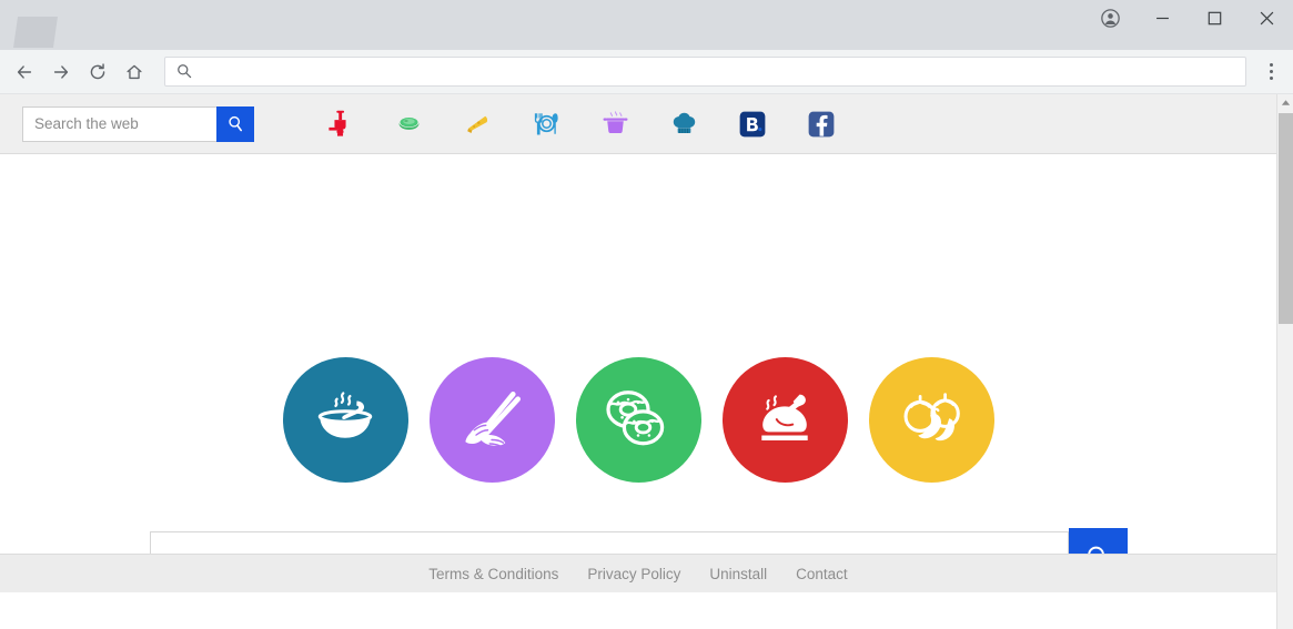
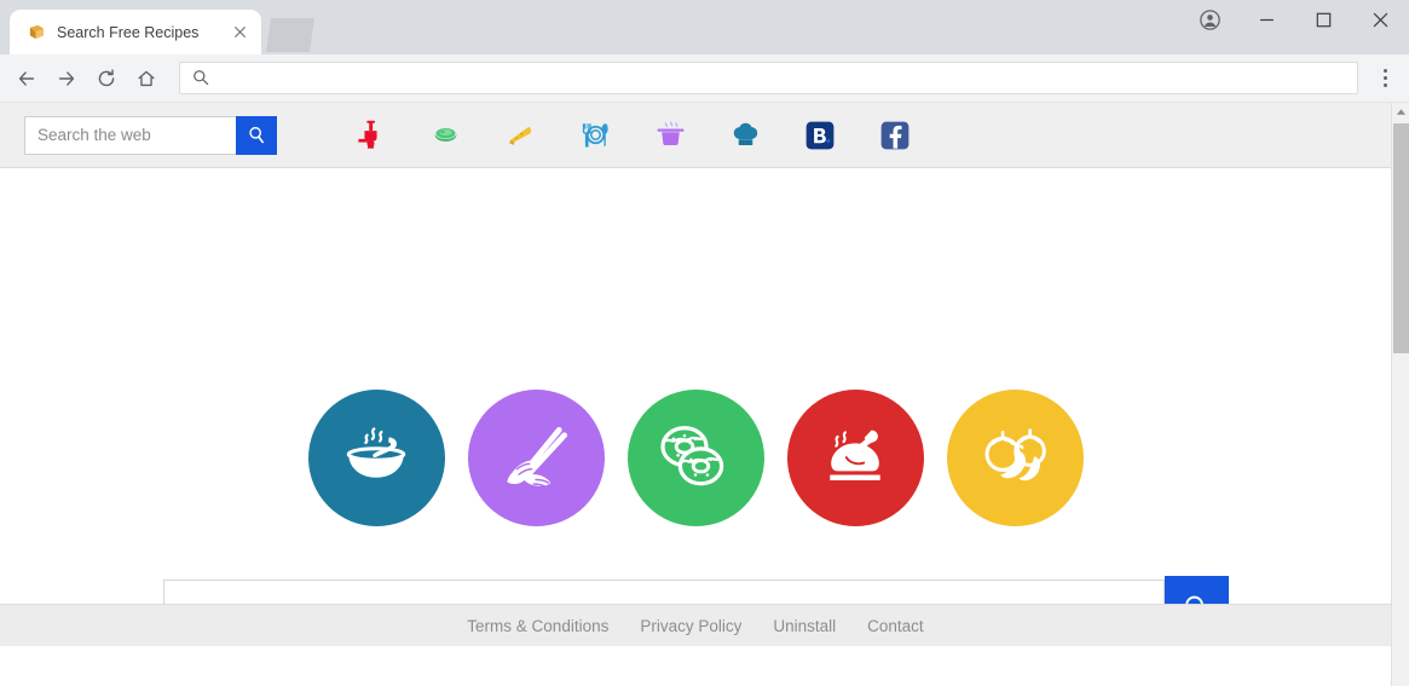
+ Search Free Recipes
  Search the web
  Terms & Conditions
  Privacy Policy
  Uninstall
  Contact
